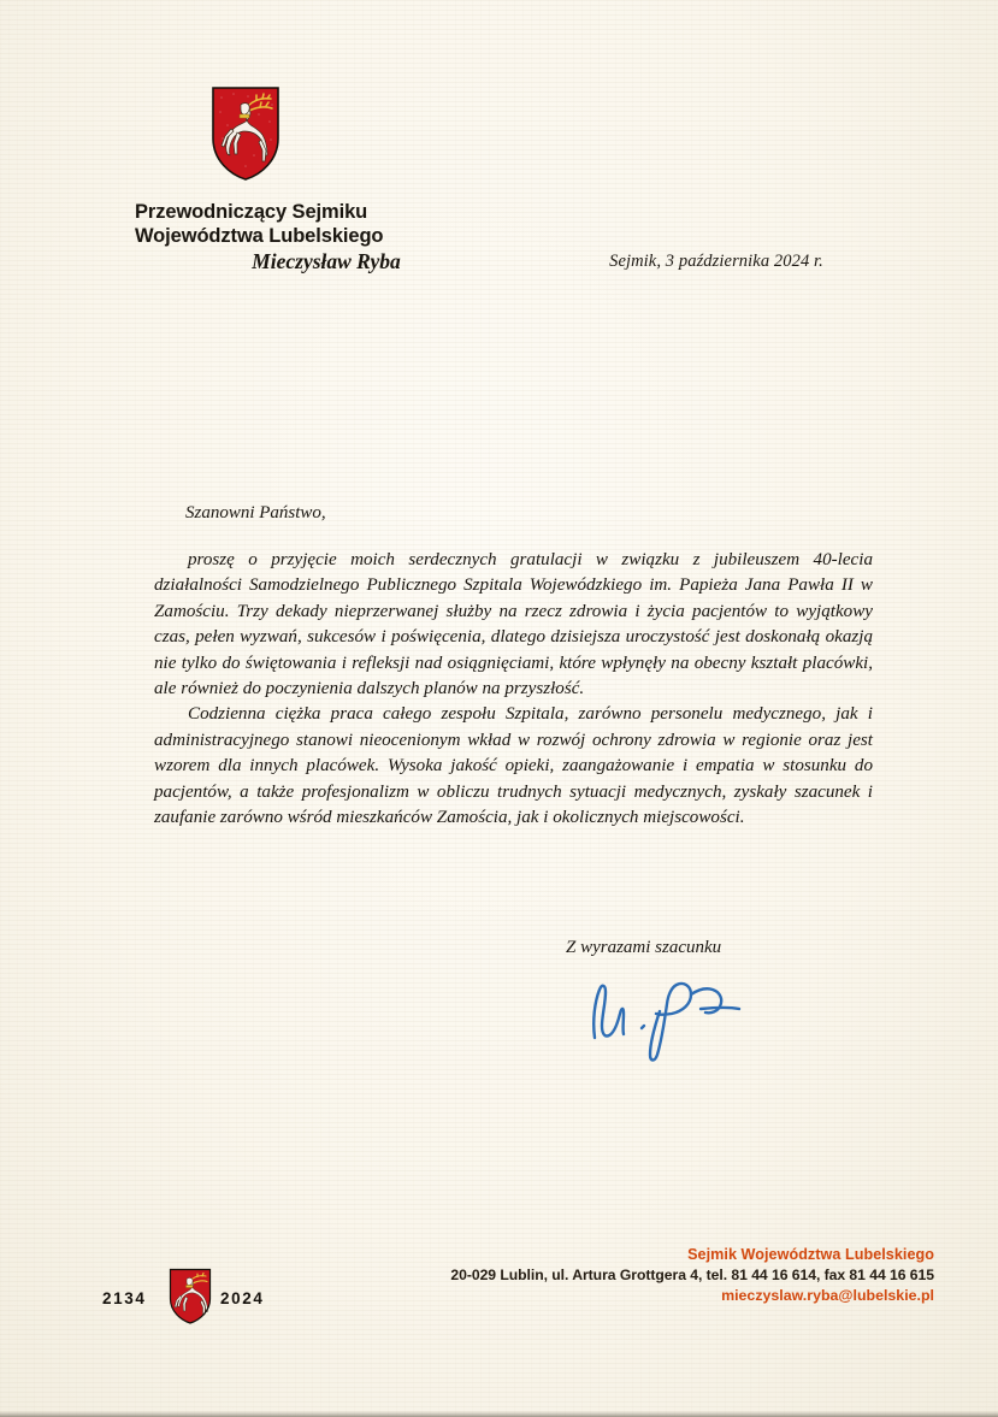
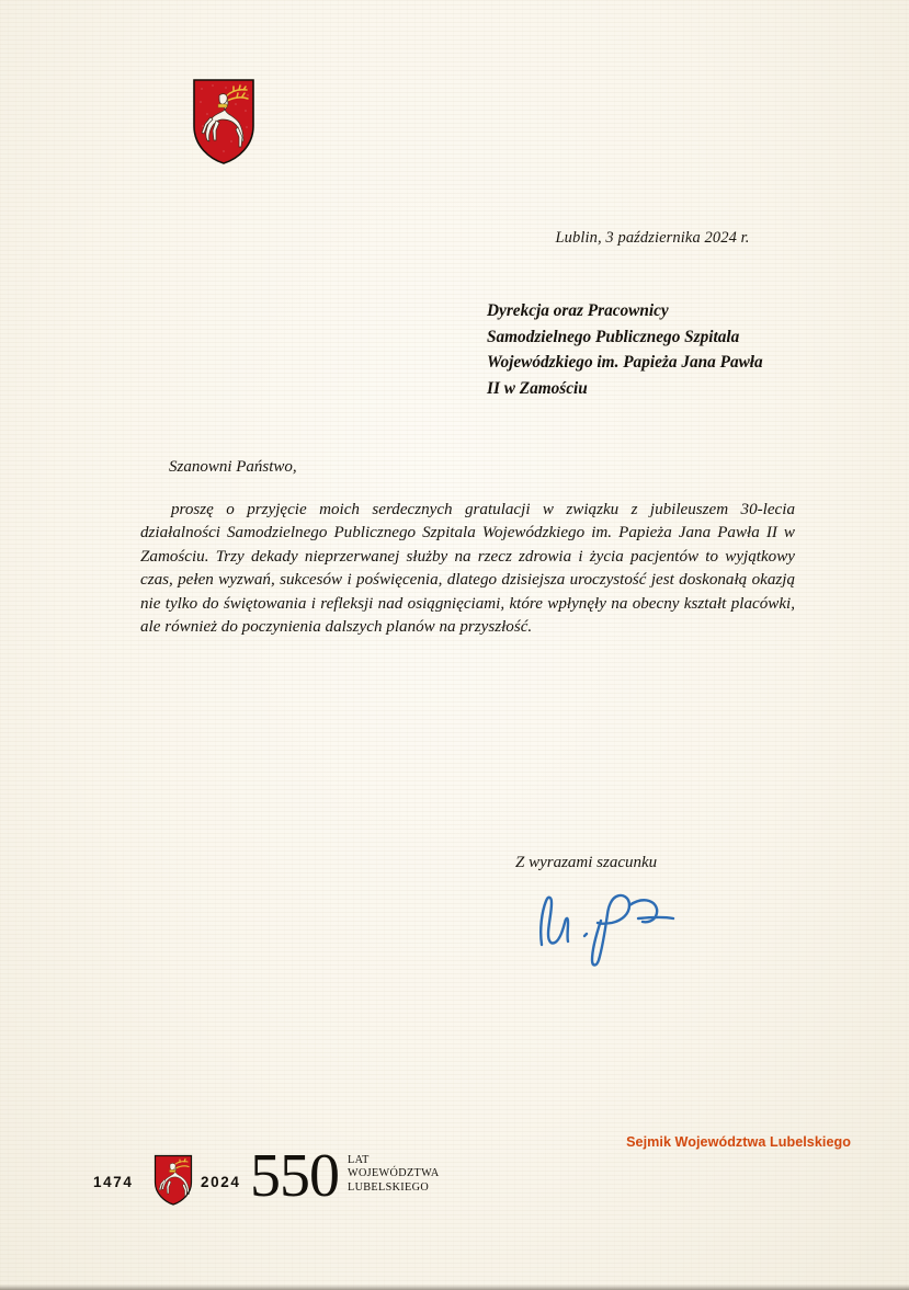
- Przewodniczący Sejmiku
- Województwa Lubelskiego
- Mieczysław Ryba
- Sejmik, 3 października 2024 r.
+ Lublin, 3 października 2024 r.
+ Dyrekcja oraz Pracownicy
+ Samodzielnego Publicznego Szpitala
+ Wojewódzkiego im. Papieża Jana Pawła
+ II w Zamościu
  Szanowni Państwo,
- proszę o przyjęcie moich serdecznych gratulacji w związku z jubileuszem 40-lecia działalności Samodzielnego Publicznego Szpitala Wojewódzkiego im. Papieża Jana Pawła II w Zamościu. Trzy dekady nieprzerwanej służby na rzecz zdrowia i życia pacjentów to wyjątkowy czas, pełen wyzwań, sukcesów i poświęcenia, dlatego dzisiejsza uroczystość jest doskonałą okazją nie tylko do świętowania i refleksji nad osiągnięciami, które wpłynęły na obecny kształt placówki, ale również do poczynienia dalszych planów na przyszłość.
+ proszę o przyjęcie moich serdecznych gratulacji w związku z jubileuszem 30-lecia działalności Samodzielnego Publicznego Szpitala Wojewódzkiego im. Papieża Jana Pawła II w Zamościu. Trzy dekady nieprzerwanej służby na rzecz zdrowia i życia pacjentów to wyjątkowy czas, pełen wyzwań, sukcesów i poświęcenia, dlatego dzisiejsza uroczystość jest doskonałą okazją nie tylko do świętowania i refleksji nad osiągnięciami, które wpłynęły na obecny kształt placówki, ale również do poczynienia dalszych planów na przyszłość.
- Codzienna ciężka praca całego zespołu Szpitala, zarówno personelu medycznego, jak i administracyjnego stanowi nieocenionym wkład w rozwój ochrony zdrowia w regionie oraz jest wzorem dla innych placówek. Wysoka jakość opieki, zaangażowanie i empatia w stosunku do pacjentów, a także profesjonalizm w obliczu trudnych sytuacji medycznych, zyskały szacunek i zaufanie zarówno wśród mieszkańców Zamościa, jak i okolicznych miejscowości.
  Z wyrazami szacunku
- 2134
+ 1474
  2024
+ 550
+ LAT
+ WOJEWÓDZTWA
+ LUBELSKIEGO
  Sejmik Województwa Lubelskiego
- 20-029 Lublin, ul. Artura Grottgera 4, tel. 81 44 16 614, fax 81 44 16 615
- mieczyslaw.ryba@lubelskie.pl
